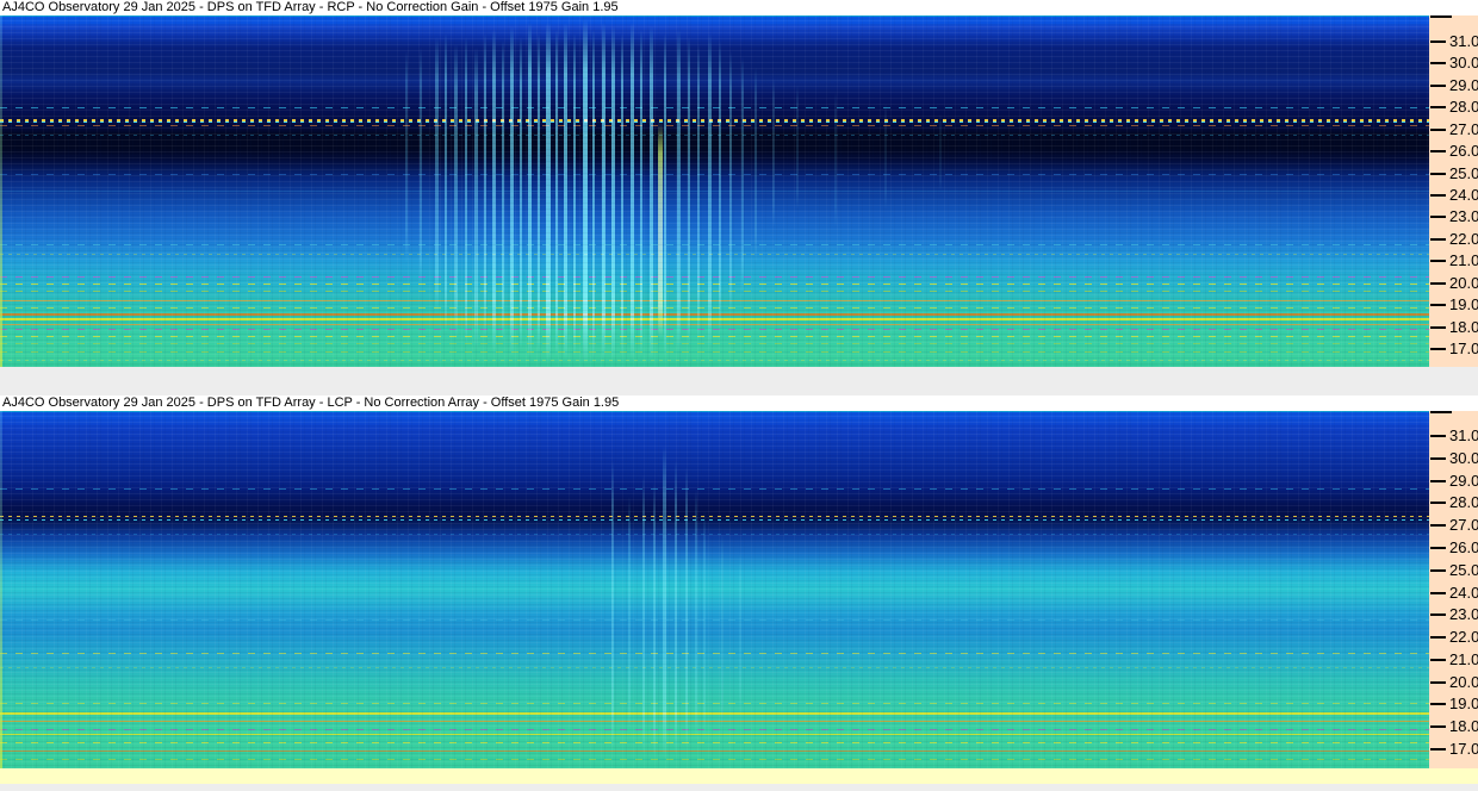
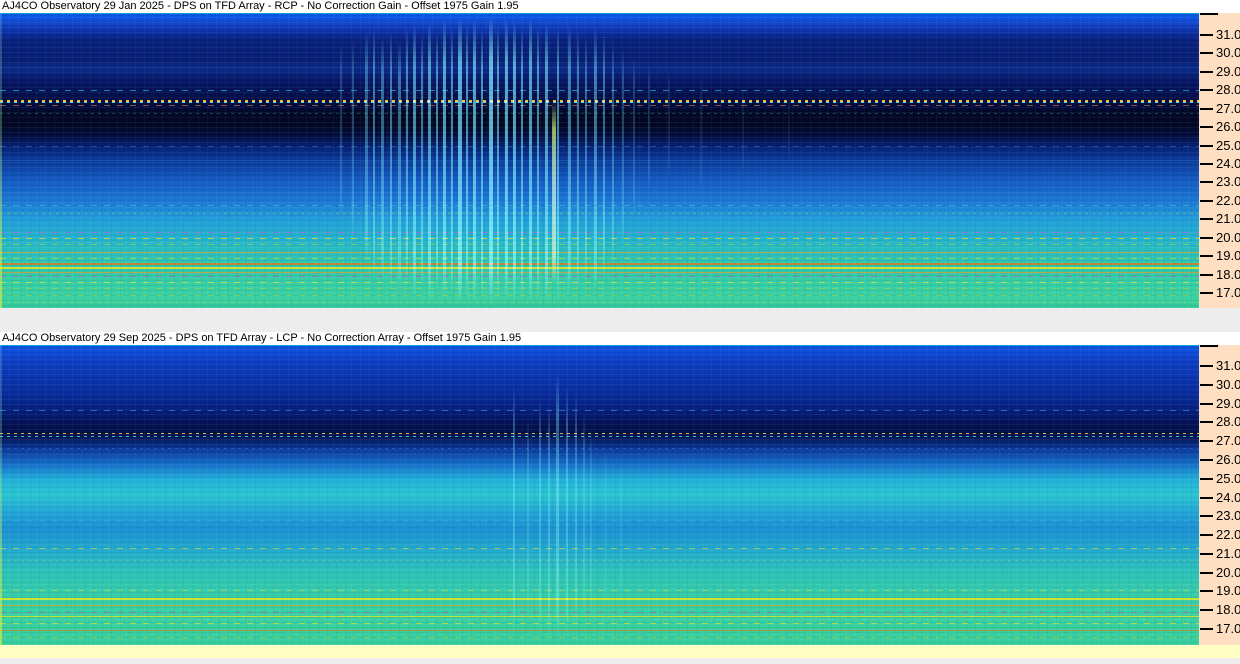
  AJ4CO Observatory 29 Jan 2025 - DPS on TFD Array - RCP - No Correction Gain - Offset 1975 Gain 1.95
  31.0
  30.0
  29.0
  28.0
  27.0
  26.0
  25.0
  24.0
  23.0
  22.0
  21.0
  20.0
  19.0
  18.0
  17.0
- AJ4CO Observatory 29 Jan 2025 - DPS on TFD Array - LCP - No Correction Array - Offset 1975 Gain 1.95
+ AJ4CO Observatory 29 Sep 2025 - DPS on TFD Array - LCP - No Correction Array - Offset 1975 Gain 1.95
  31.0
  30.0
  29.0
  28.0
  27.0
  26.0
  25.0
  24.0
  23.0
  22.0
  21.0
  20.0
  19.0
  18.0
  17.0
